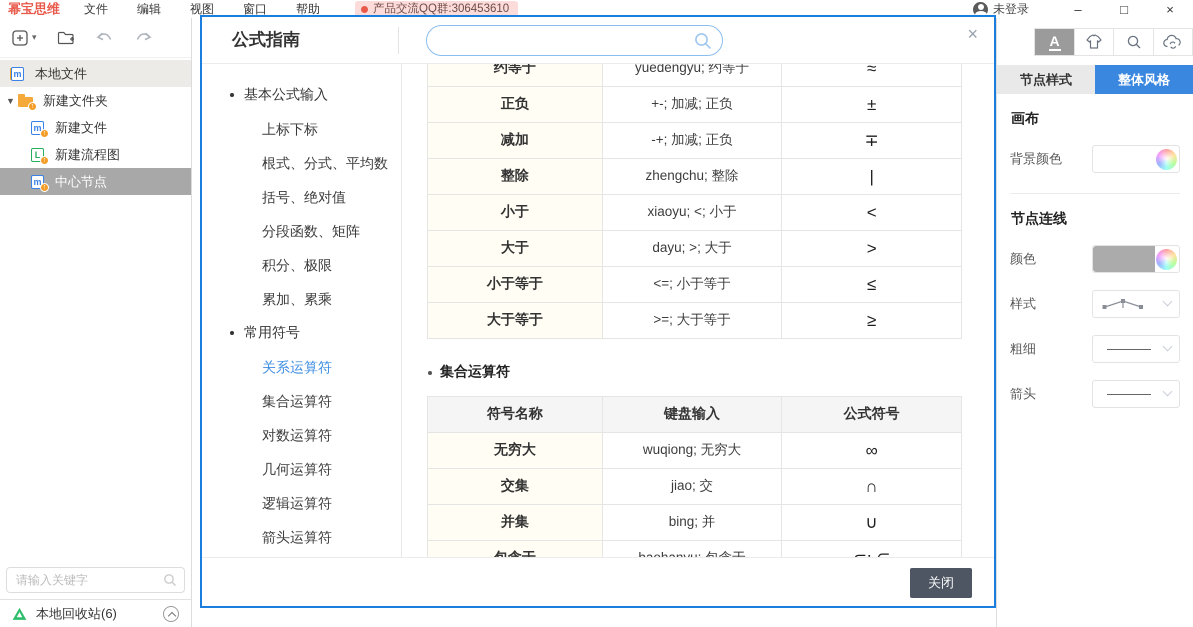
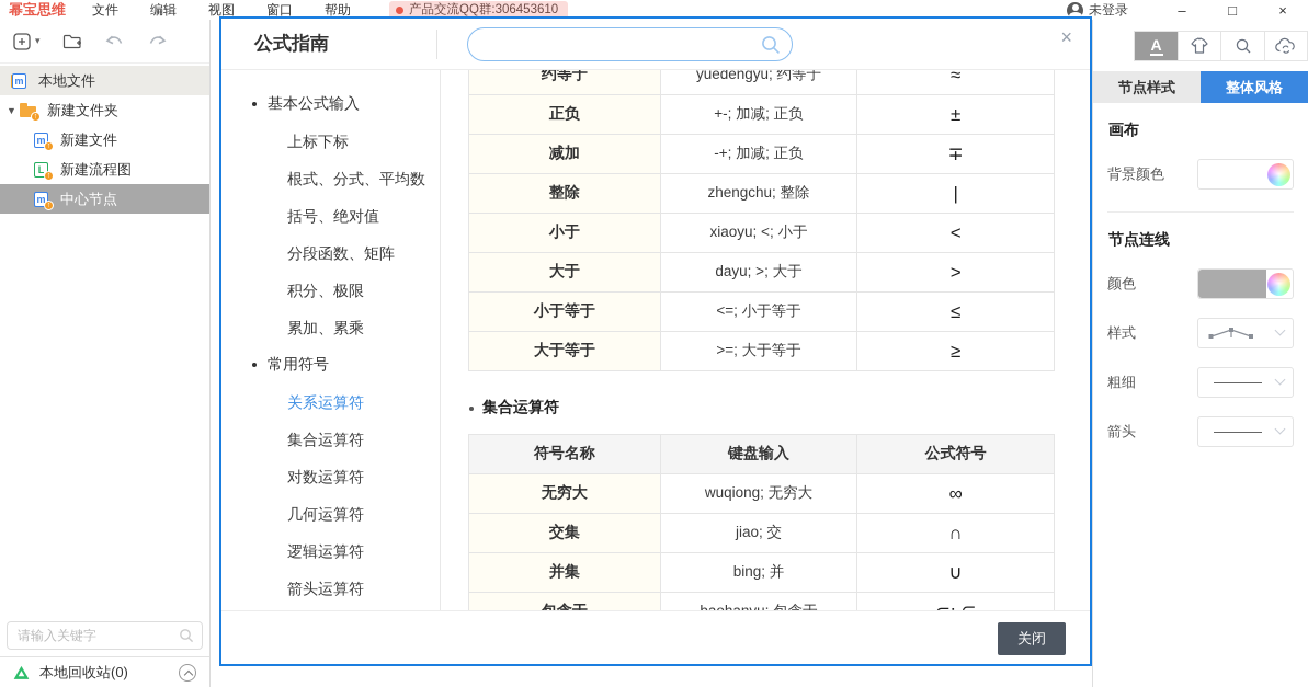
  幂宝思维
  文件
  编辑
  视图
  窗口
  帮助
  产品交流QQ群:306453610
  未登录
  –
  □
  ×
  ▾
  m
  本地文件
  ▼
  新建文件夹
  m
  新建文件
  L
  新建流程图
  m
  中心节点
  请输入关键字
- 本地回收站(6)
+ 本地回收站(0)
  A
  节点样式
  整体风格
  画布
  背景颜色
  节点连线
  颜色
  样式
  粗细
  箭头
  公式指南
  ×
  基本公式输入
  上标下标
  根式、分式、平均数
  括号、绝对值
  分段函数、矩阵
  积分、极限
  累加、累乘
  常用符号
  关系运算符
  集合运算符
  对数运算符
  几何运算符
  逻辑运算符
  箭头运算符
  约等于
  yuedengyu; 约等于
  ≈
  正负
  +-; 加减; 正负
  ±
  减加
  -+; 加减; 正负
  ∓
  整除
  zhengchu; 整除
  |
  小于
  xiaoyu; <; 小于
  <
  大于
  dayu; >; 大于
  >
  小于等于
  <=; 小于等于
  ≤
  大于等于
  >=; 大于等于
  ≥
  集合运算符
  符号名称
  键盘输入
  公式符号
  无穷大
  wuqiong; 无穷大
  ∞
  交集
  jiao; 交
  ∩
  并集
  bing; 并
  ∪
  关闭
